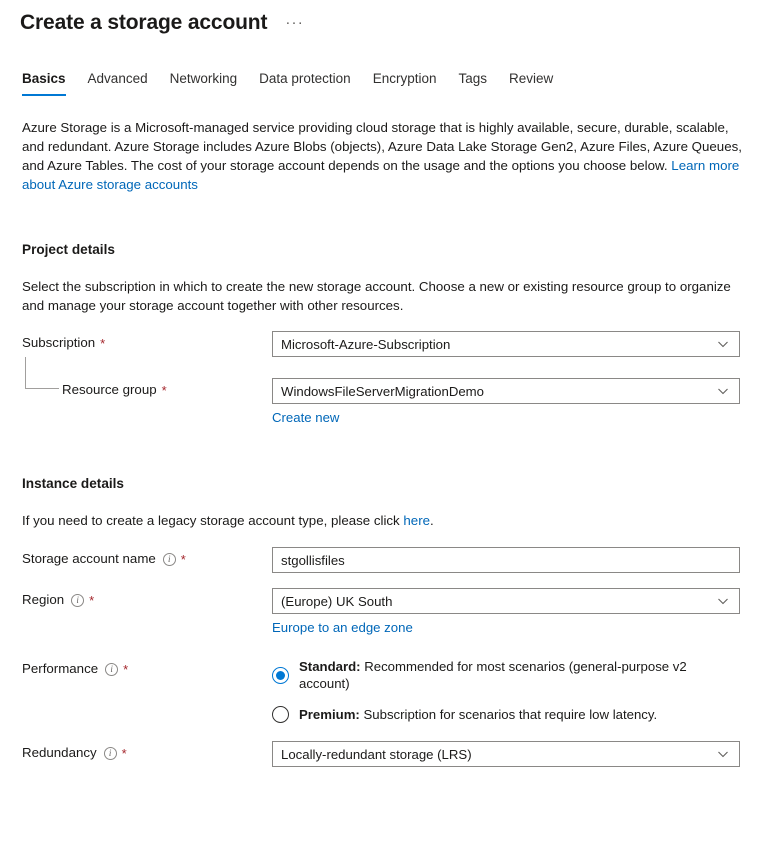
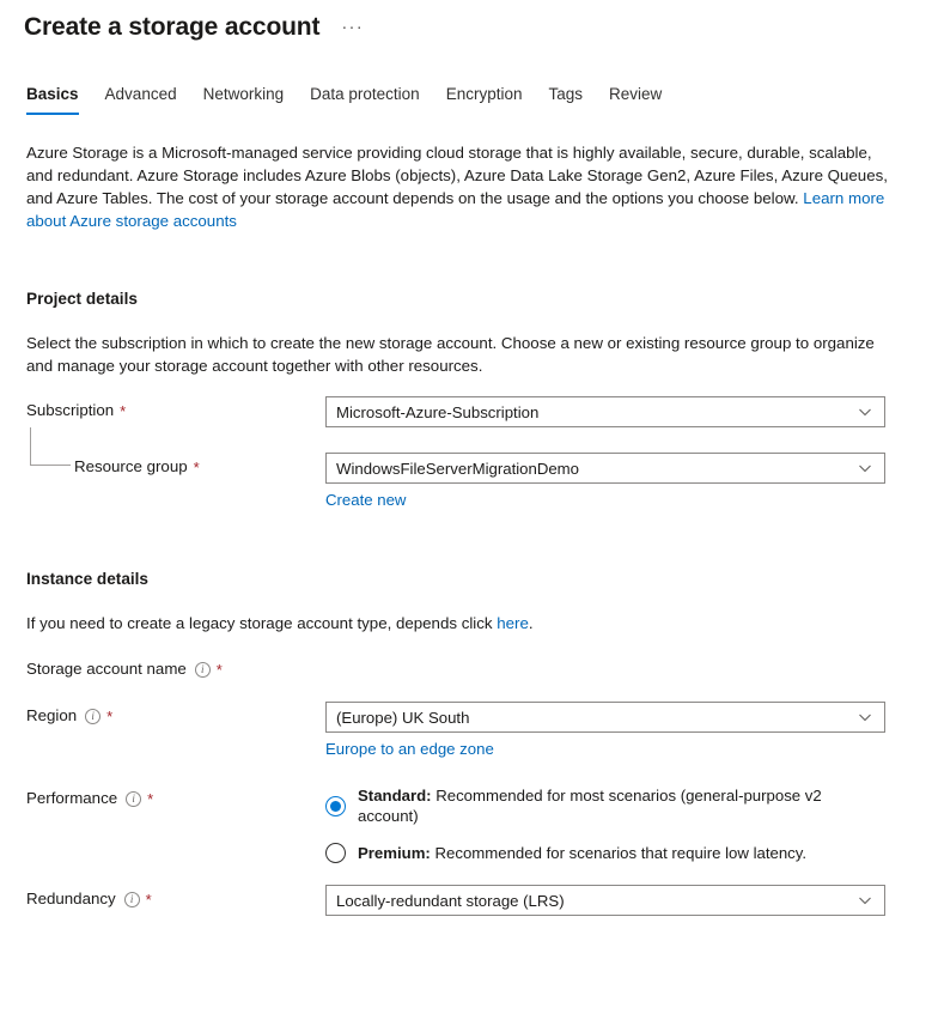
  Create a storage account
  ···
  Basics
  Advanced
  Networking
  Data protection
  Encryption
  Tags
  Review
  Azure Storage is a Microsoft-managed service providing cloud storage that is highly available, secure, durable, scalable, and redundant. Azure Storage includes Azure Blobs (objects), Azure Data Lake Storage Gen2, Azure Files, Azure Queues, and Azure Tables. The cost of your storage account depends on the usage and the options you choose below. Learn more about Azure storage accounts
  Project details
  Select the subscription in which to create the new storage account. Choose a new or existing resource group to organize and manage your storage account together with other resources.
  Subscription
  *
  Microsoft-Azure-Subscription
  Resource group
  *
  WindowsFileServerMigrationDemo
  Create new
  Instance details
- If you need to create a legacy storage account type, please click here.
+ If you need to create a legacy storage account type, depends click here.
  Storage account name
  i
  *
- stgollisfiles
  Region
  i
  *
  (Europe) UK South
  Europe to an edge zone
  Performance
  i
  *
  Standard: Recommended for most scenarios (general-purpose v2 account)
- Premium: Subscription for scenarios that require low latency.
+ Premium: Recommended for scenarios that require low latency.
  Redundancy
  i
  *
  Locally-redundant storage (LRS)
